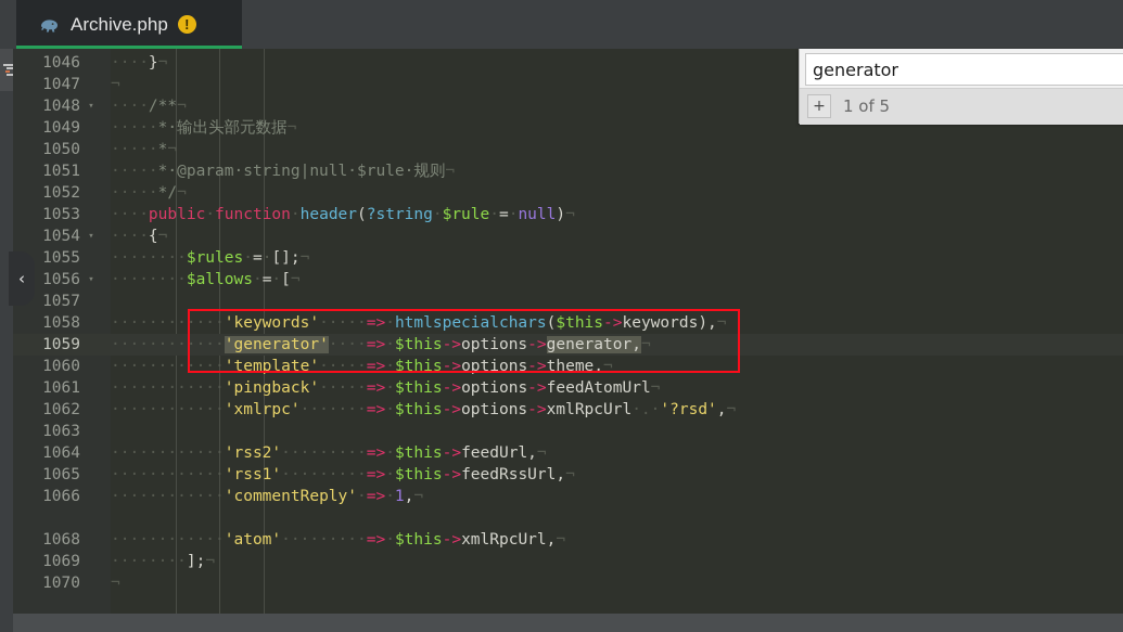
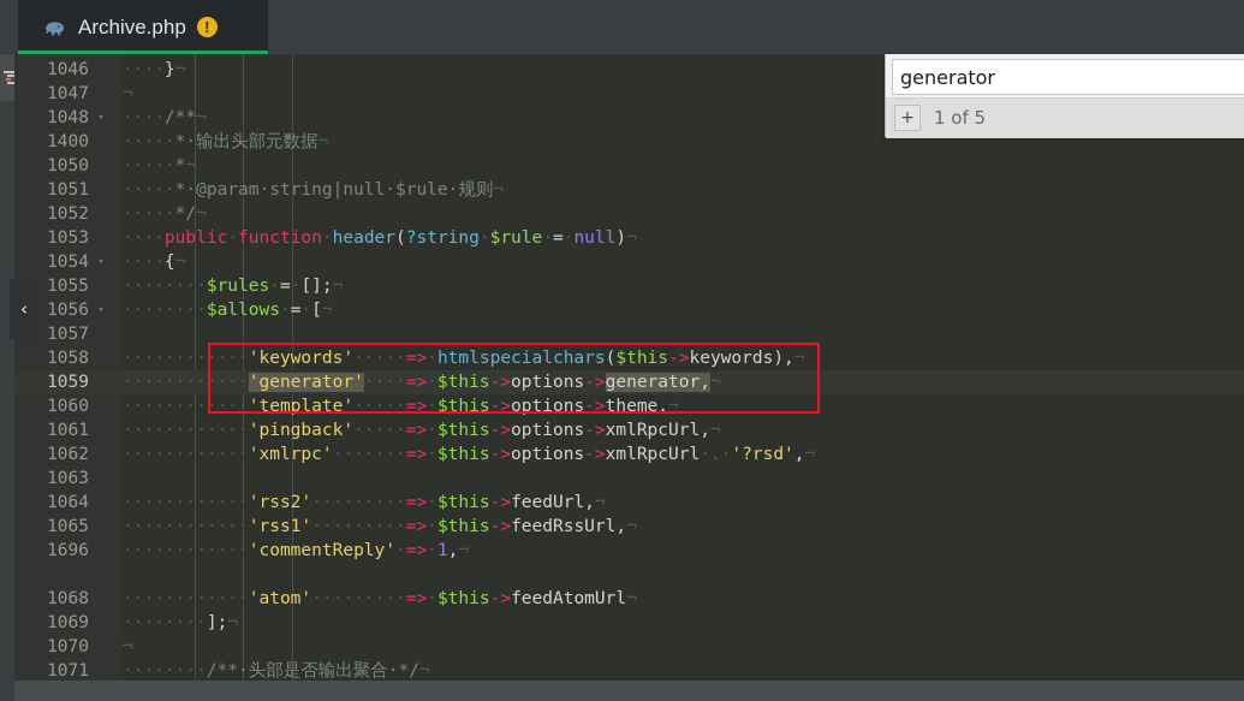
  Archive.php
  !
  1046
  ····}¬
  1047
  ¬
  1048
  ▾
  ····/**¬
- 1049
+ 1400
  ·····*·输出头部元数据¬
  1050
  ·····*¬
  1051
  ·····*·@param·string|null·$rule·规则¬
  1052
  ·····*/¬
  1053
  ····public·function·header(?string·$rule·=·null)¬
  1054
  ▾
  ····{¬
  1055
  ········$rules·=·[];¬
  1056
  ▾
  ········$allows·=·[¬
  1057
  1058
  ············'keywords'·····=>·htmlspecialchars($this->keywords),¬
  1059
  ············'generator'····=>·$this->options->generator,¬
  1060
  ············'template'·····=>·$this->options->theme,¬
  1061
- ············'pingback'·····=>·$this->options->feedAtomUrl¬
+ ············'pingback'·····=>·$this->options->xmlRpcUrl,¬
  1062
  ············'xmlrpc'·······=>·$this->options->xmlRpcUrl·.·'?rsd',¬
  1063
  1064
  ············'rss2'·········=>·$this->feedUrl,¬
  1065
  ············'rss1'·········=>·$this->feedRssUrl,¬
- 1066
+ 1696
  ············'commentReply'·=>·1,¬
  1068
- ············'atom'·········=>·$this->xmlRpcUrl,¬
+ ············'atom'·········=>·$this->feedAtomUrl¬
  1069
  ········];¬
  1070
  ¬
+ 1071
+ ········/**·头部是否输出聚合·*/¬
  ‹
  generator
  +
  1 of 5
